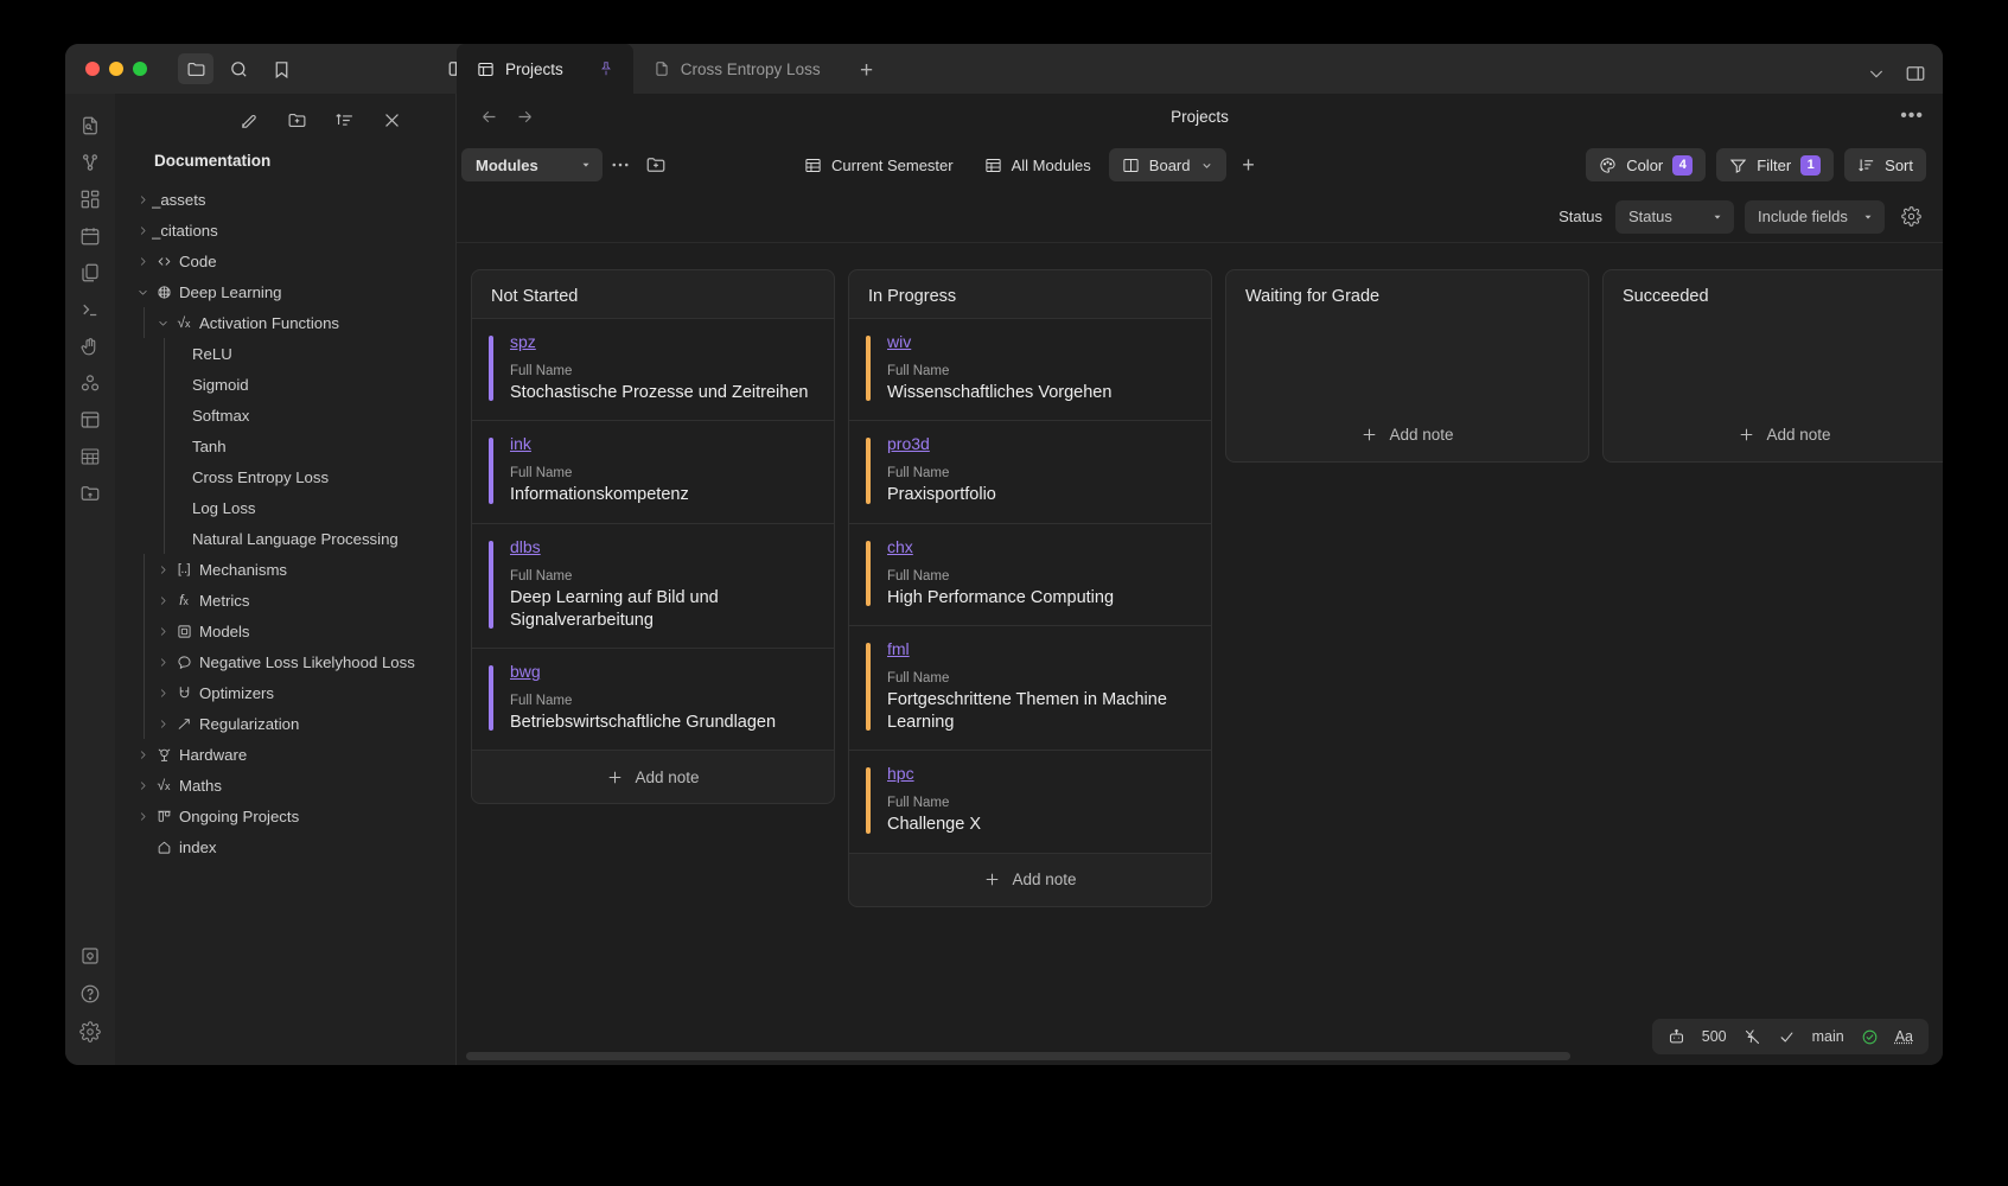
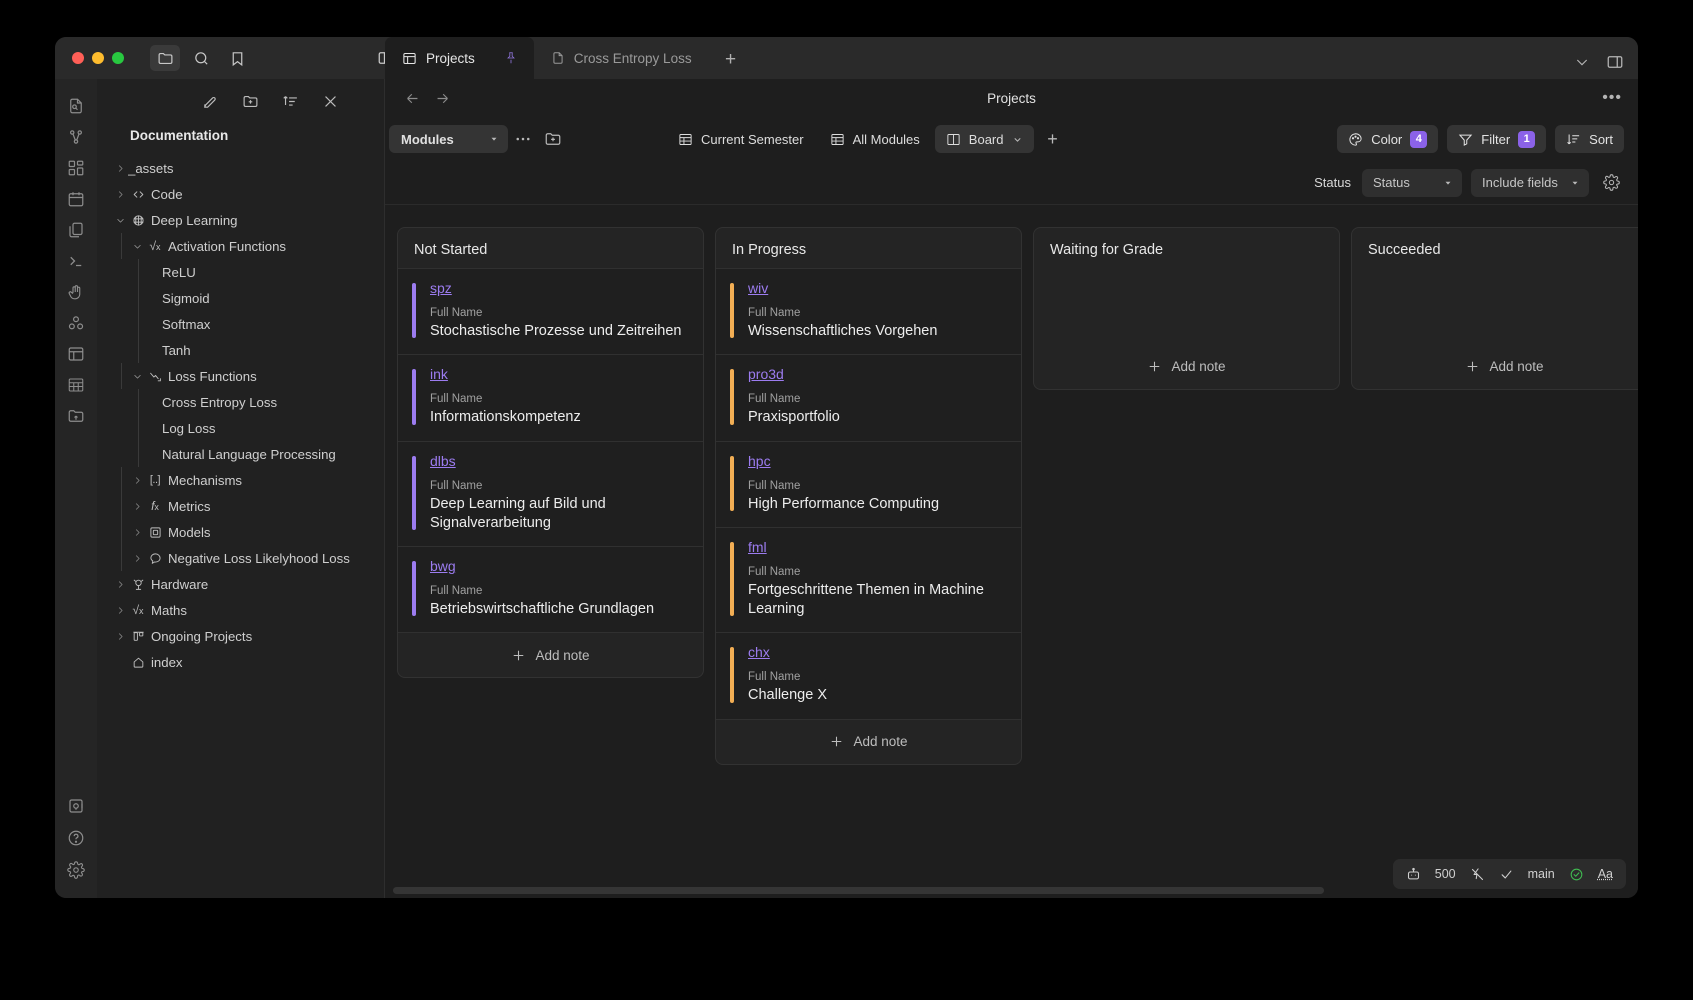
  Projects
  Cross Entropy Loss
  +
  Documentation
  _assets
- _citations
  Code
  Deep Learning
  √x
  Activation Functions
  ReLU
  Sigmoid
  Softmax
  Tanh
+ Loss Functions
  Cross Entropy Loss
  Log Loss
  Natural Language Processing
  [..]
  Mechanisms
  fx
  Metrics
  Models
  Negative Loss Likelyhood Loss
- Optimizers
- Regularization
  Hardware
  √x
  Maths
  Ongoing Projects
  index
  Projects
  •••
  Modules
  Current Semester
  All Modules
  Board
  +
  Color
  4
  Filter
  1
  Sort
  Status
  Status
  Include fields
  Not Started
  spz
  Full Name
  Stochastische Prozesse und Zeitreihen
  ink
  Full Name
  Informationskompetenz
  dlbs
  Full Name
  Deep Learning auf Bild und Signalverarbeitung
  bwg
  Full Name
  Betriebswirtschaftliche Grundlagen
  Add note
  In Progress
  wiv
  Full Name
  Wissenschaftliches Vorgehen
  pro3d
  Full Name
  Praxisportfolio
- chx
+ hpc
  Full Name
  High Performance Computing
  fml
  Full Name
  Fortgeschrittene Themen in Machine Learning
- hpc
+ chx
  Full Name
  Challenge X
  Add note
  Waiting for Grade
  Add note
  Succeeded
  Add note
  500
  main
  Aa
